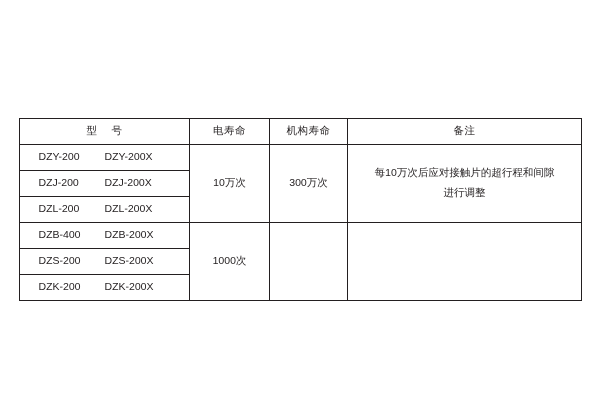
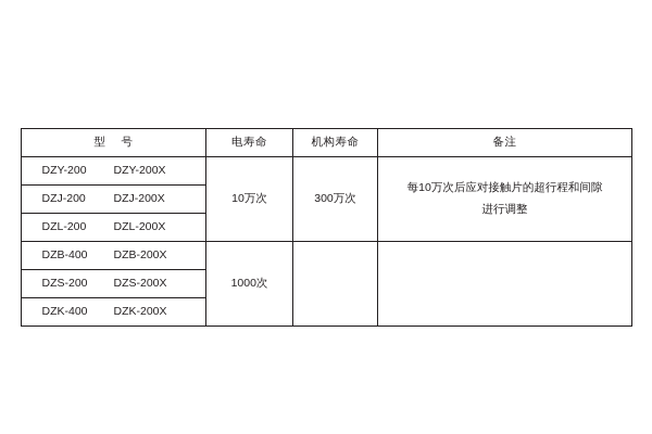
  型 号	电寿命	机构寿命	备注
  DZY-200 DZY-200X	10万次	300万次	每10万次后应对接触片的超行程和间隙 进行调整
  DZJ-200 DZJ-200X
  DZL-200 DZL-200X
  DZB-400 DZB-200X	1000次
  DZS-200 DZS-200X
- DZK-200 DZK-200X
+ DZK-400 DZK-200X
